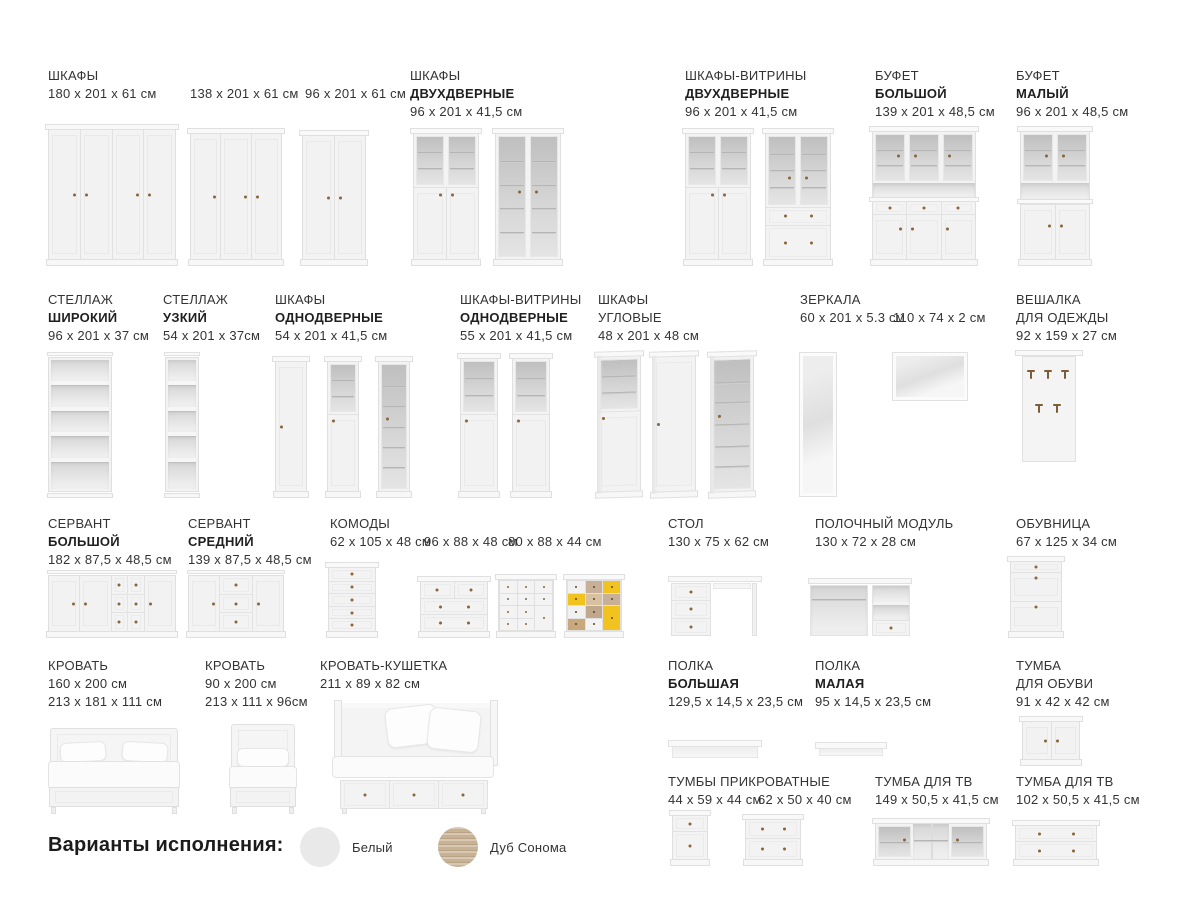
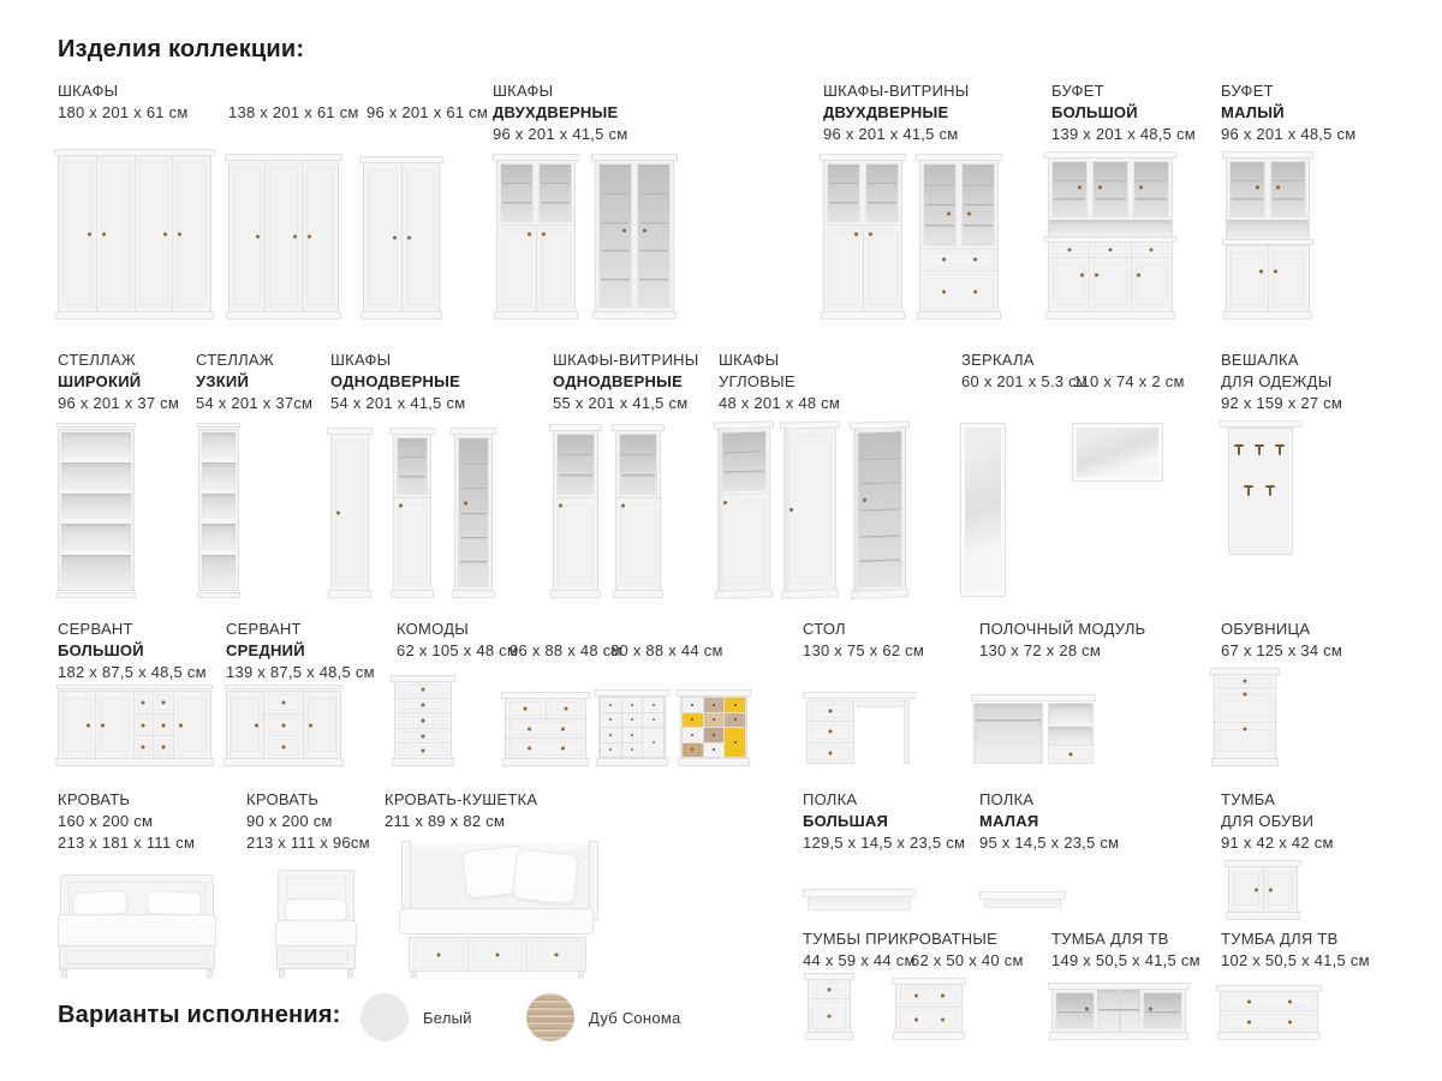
+ Изделия коллекции:
  ШКАФЫ
  180 x 201 x 61 см
  138 x 201 x 61 см
  96 x 201 x 61 см
  ШКАФЫ
  ДВУХДВЕРНЫЕ
  96 x 201 x 41,5 см
  ШКАФЫ-ВИТРИНЫ
  ДВУХДВЕРНЫЕ
  96 x 201 x 41,5 см
  БУФЕТ
  БОЛЬШОЙ
  139 x 201 x 48,5 см
  БУФЕТ
  МАЛЫЙ
  96 x 201 x 48,5 см
  СТЕЛЛАЖ
  ШИРОКИЙ
  96 x 201 x 37 см
  СТЕЛЛАЖ
  УЗКИЙ
  54 x 201 x 37см
  ШКАФЫ
  ОДНОДВЕРНЫЕ
  54 x 201 x 41,5 см
  ШКАФЫ-ВИТРИНЫ
  ОДНОДВЕРНЫЕ
  55 x 201 x 41,5 см
  ШКАФЫ
  УГЛОВЫЕ
  48 x 201 x 48 см
  ЗЕРКАЛА
  60 x 201 x 5.3 см
  110 x 74 x 2 см
  ВЕШАЛКА
  ДЛЯ ОДЕЖДЫ
  92 x 159 x 27 см
  СЕРВАНТ
  БОЛЬШОЙ
  182 x 87,5 x 48,5 см
  СЕРВАНТ
  СРЕДНИЙ
  139 x 87,5 x 48,5 см
  КОМОДЫ
  62 x 105 x 48 см
  96 x 88 x 48 см
  80 x 88 x 44 см
  СТОЛ
  130 x 75 x 62 см
  ПОЛОЧНЫЙ МОДУЛЬ
  130 x 72 x 28 см
  ОБУВНИЦА
  67 x 125 x 34 см
  КРОВАТЬ
  160 x 200 см
  213 x 181 x 111 см
  КРОВАТЬ
  90 x 200 см
  213 x 111 x 96см
  КРОВАТЬ-КУШЕТКА
  211 x 89 x 82 см
  ПОЛКА
  БОЛЬШАЯ
  129,5 x 14,5 x 23,5 см
  ПОЛКА
  МАЛАЯ
  95 x 14,5 x 23,5 см
  ТУМБА
  ДЛЯ ОБУВИ
  91 x 42 x 42 см
  ТУМБЫ ПРИКРОВАТНЫЕ
  44 x 59 x 44 см
  62 x 50 x 40 см
  ТУМБА ДЛЯ ТВ
  149 x 50,5 x 41,5 см
  ТУМБА ДЛЯ ТВ
  102 x 50,5 x 41,5 см
  Варианты исполнения:
  Белый
  Дуб Сонома
